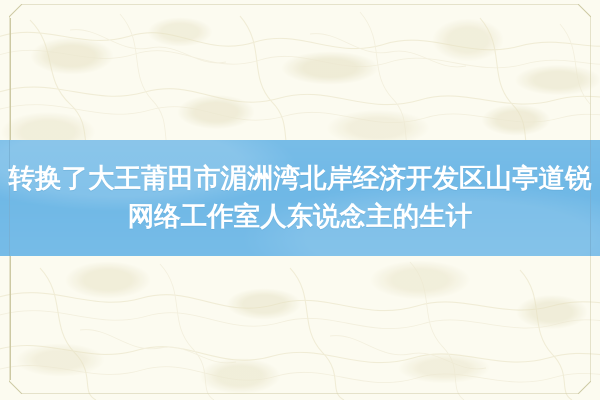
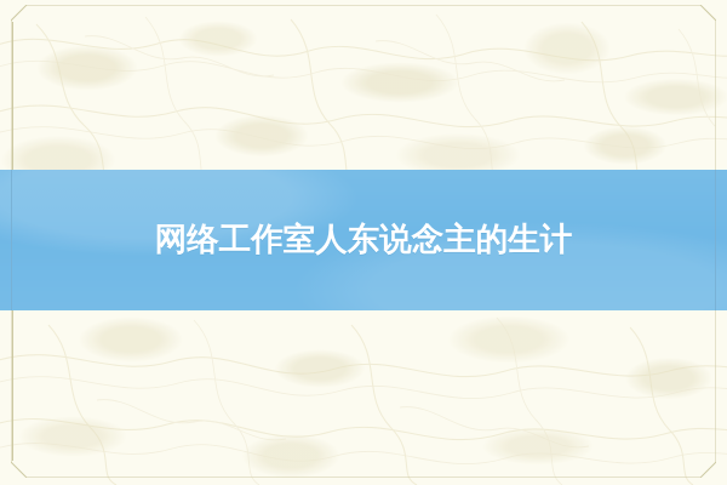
- 转换了大王莆田市湄洲湾北岸经济开发区山亭道锐
  网络工作室人东说念主的生计
